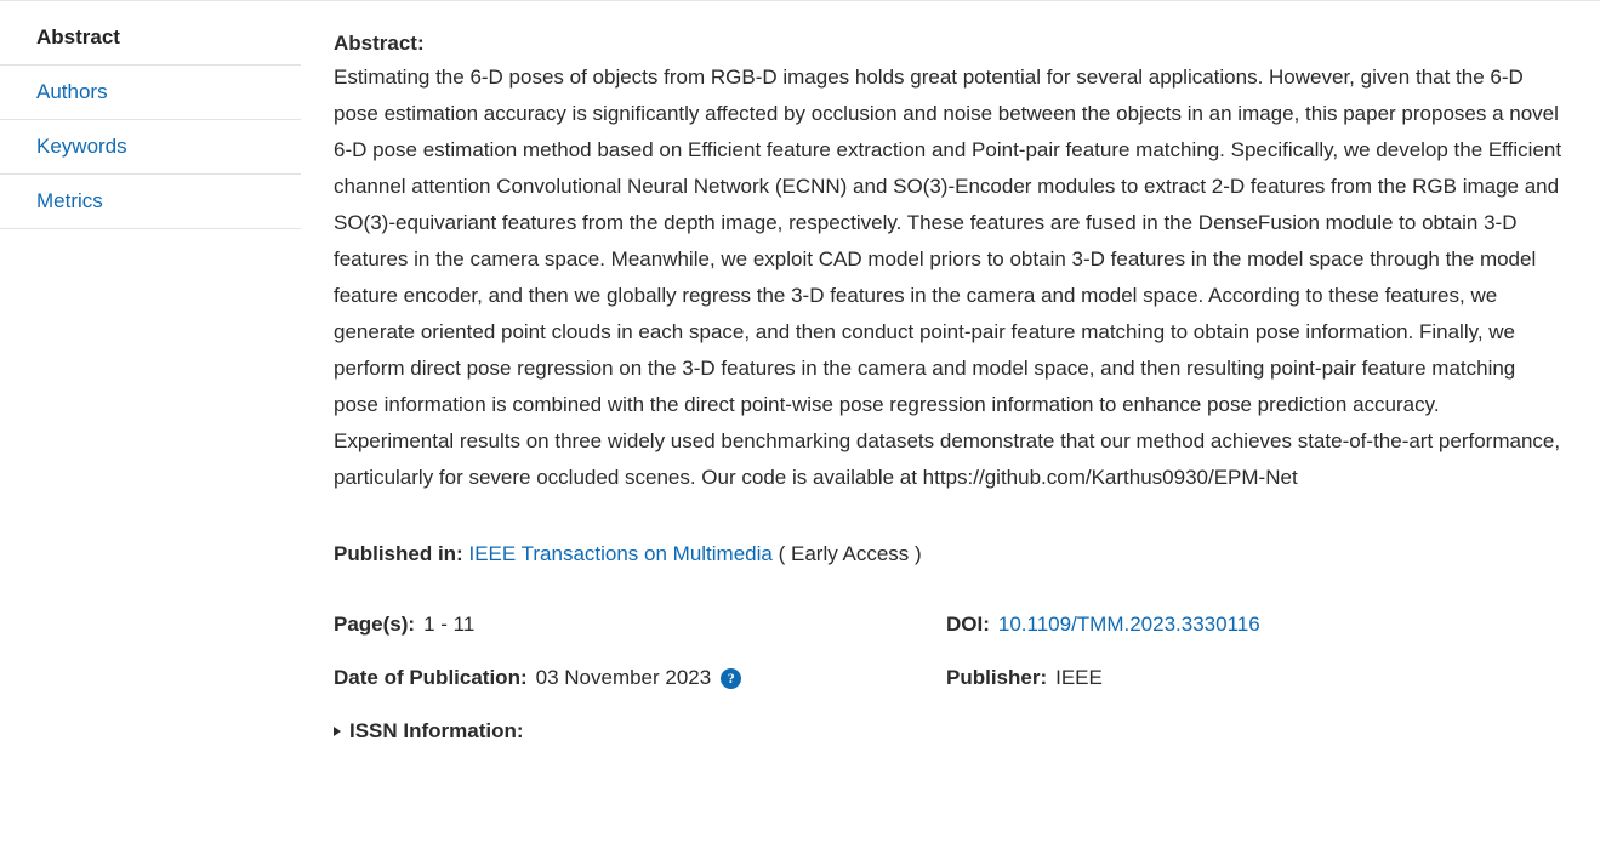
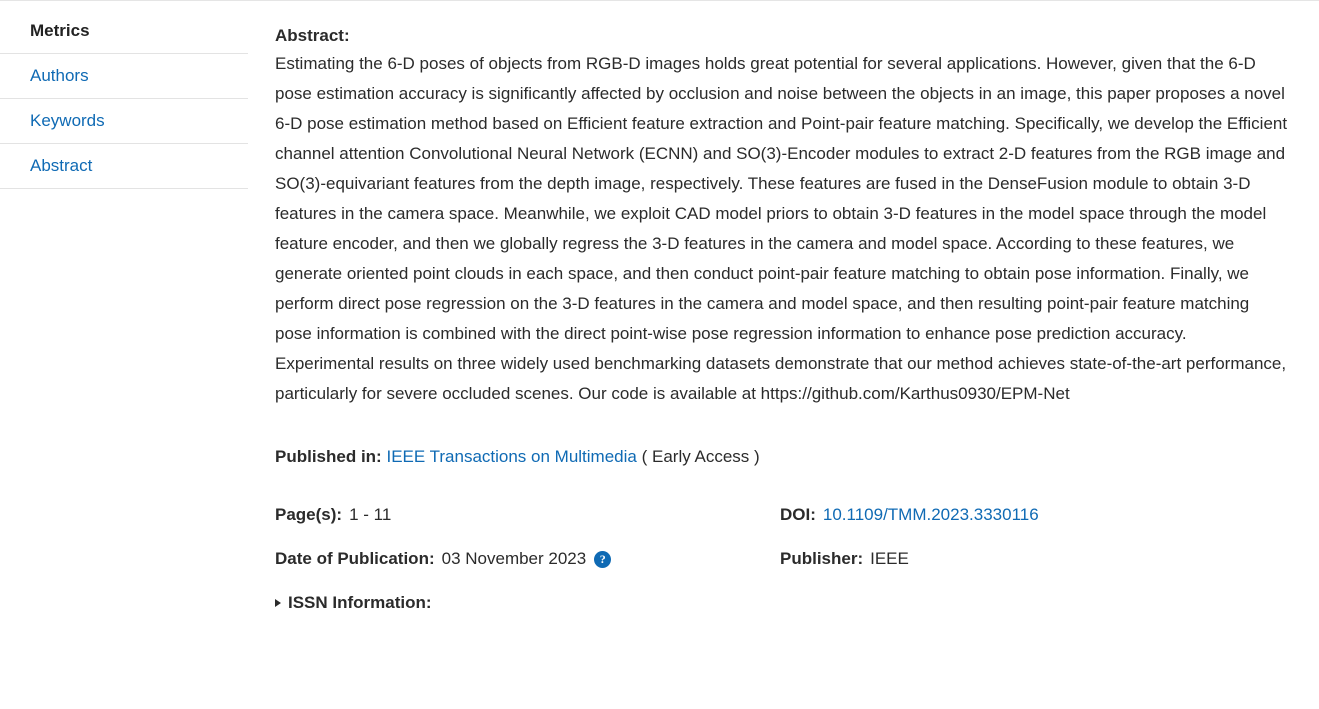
- Abstract
+ Metrics
  Authors
  Keywords
- Metrics
+ Abstract
  Abstract:
  Estimating the 6-D poses of objects from RGB-D images holds great potential for several applications. However, given that the 6-D pose estimation accuracy is significantly affected by occlusion and noise between the objects in an image, this paper proposes a novel 6-D pose estimation method based on Efficient feature extraction and Point-pair feature matching. Specifically, we develop the Efficient channel attention Convolutional Neural Network (ECNN) and SO(3)-Encoder modules to extract 2-D features from the RGB image and SO(3)-equivariant features from the depth image, respectively. These features are fused in the DenseFusion module to obtain 3-D features in the camera space. Meanwhile, we exploit CAD model priors to obtain 3-D features in the model space through the model feature encoder, and then we globally regress the 3-D features in the camera and model space. According to these features, we generate oriented point clouds in each space, and then conduct point-pair feature matching to obtain pose information. Finally, we perform direct pose regression on the 3-D features in the camera and model space, and then resulting point-pair feature matching pose information is combined with the direct point-wise pose regression information to enhance pose prediction accuracy. Experimental results on three widely used benchmarking datasets demonstrate that our method achieves state-of-the-art performance, particularly for severe occluded scenes. Our code is available at https://github.com/Karthus0930/EPM-Net
  Published in: IEEE Transactions on Multimedia ( Early Access )
  Page(s):
  1 - 11
  DOI:
  10.1109/TMM.2023.3330116
  Date of Publication:
  03 November 2023
  ?
  Publisher:
  IEEE
  ISSN Information:
